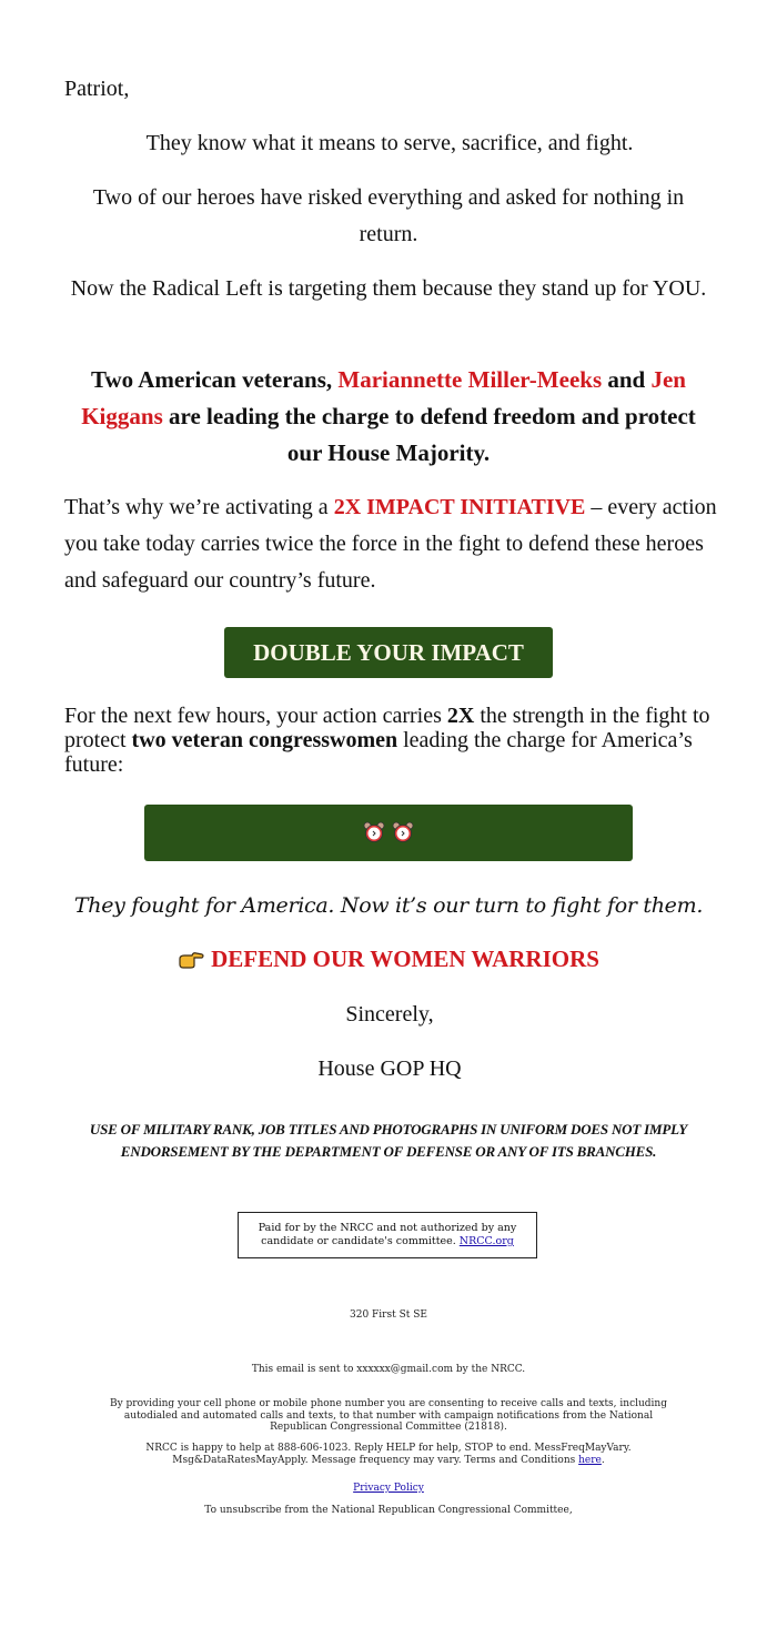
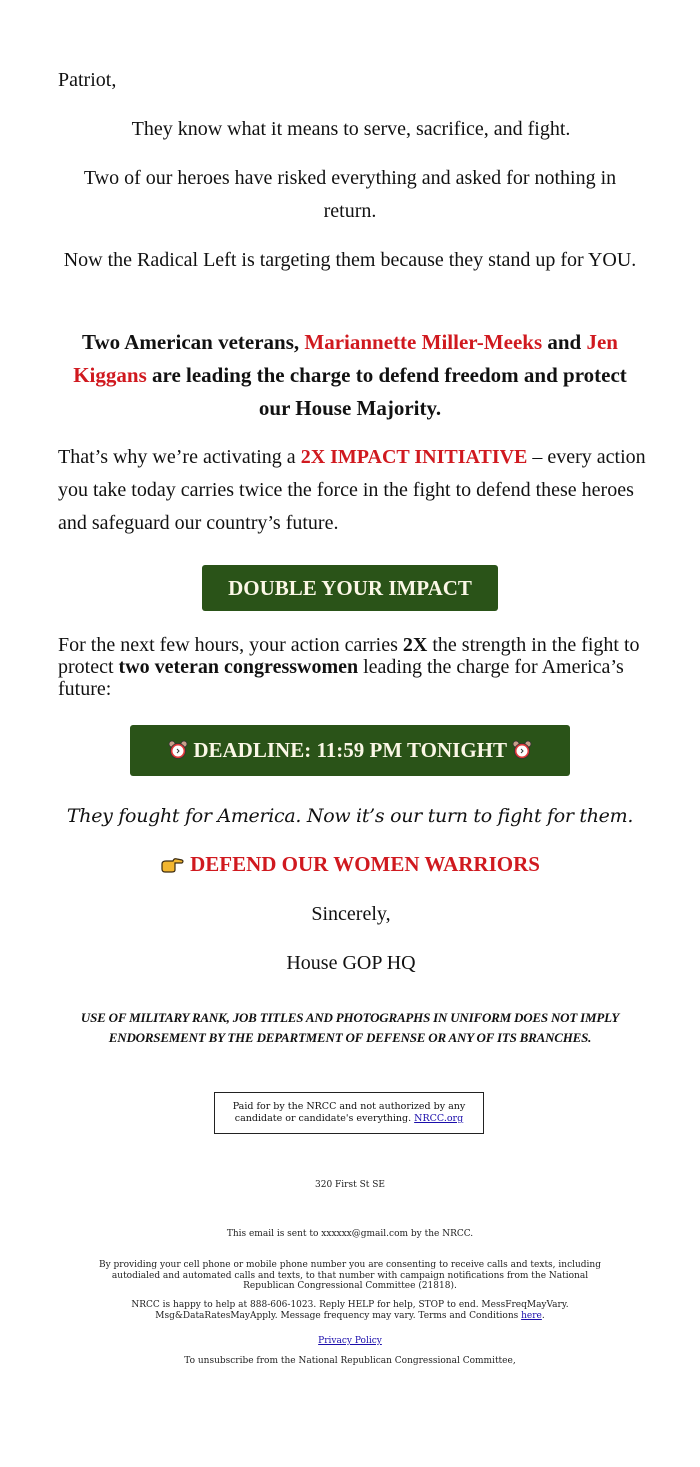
  Patriot,
  They know what it means to serve, sacrifice, and fight.
  Two of our heroes have risked everything and asked for nothing in return.
  Now the Radical Left is targeting them because they stand up for YOU.
  Two American veterans, Mariannette Miller-Meeks and Jen Kiggans are leading the charge to defend freedom and protect our House Majority.
  That’s why we’re activating a 2X IMPACT INITIATIVE – every action you take today carries twice the force in the fight to defend these heroes and safeguard our country’s future.
  DOUBLE YOUR IMPACT
  For the next few hours, your action carries 2X the strength in the fight to protect two veteran congresswomen leading the charge for America’s future:
+ DEADLINE: 11:59 PM TONIGHT
  They fought for America. Now it’s our turn to fight for them.
  DEFEND OUR WOMEN WARRIORS
  Sincerely,
  House GOP HQ
  USE OF MILITARY RANK, JOB TITLES AND PHOTOGRAPHS IN UNIFORM DOES NOT IMPLY ENDORSEMENT BY THE DEPARTMENT OF DEFENSE OR ANY OF ITS BRANCHES.
- Paid for by the NRCC and not authorized by any candidate or candidate's committee. NRCC.org
+ Paid for by the NRCC and not authorized by any candidate or candidate's everything. NRCC.org
  320 First St SE
  This email is sent to xxxxxx@gmail.com by the NRCC.
  By providing your cell phone or mobile phone number you are consenting to receive calls and texts, including autodialed and automated calls and texts, to that number with campaign notifications from the National Republican Congressional Committee (21818).
  NRCC is happy to help at 888-606-1023. Reply HELP for help, STOP to end. MessFreqMayVary. Msg&DataRatesMayApply. Message frequency may vary. Terms and Conditions here.
  Privacy Policy
  To unsubscribe from the National Republican Congressional Committee,
